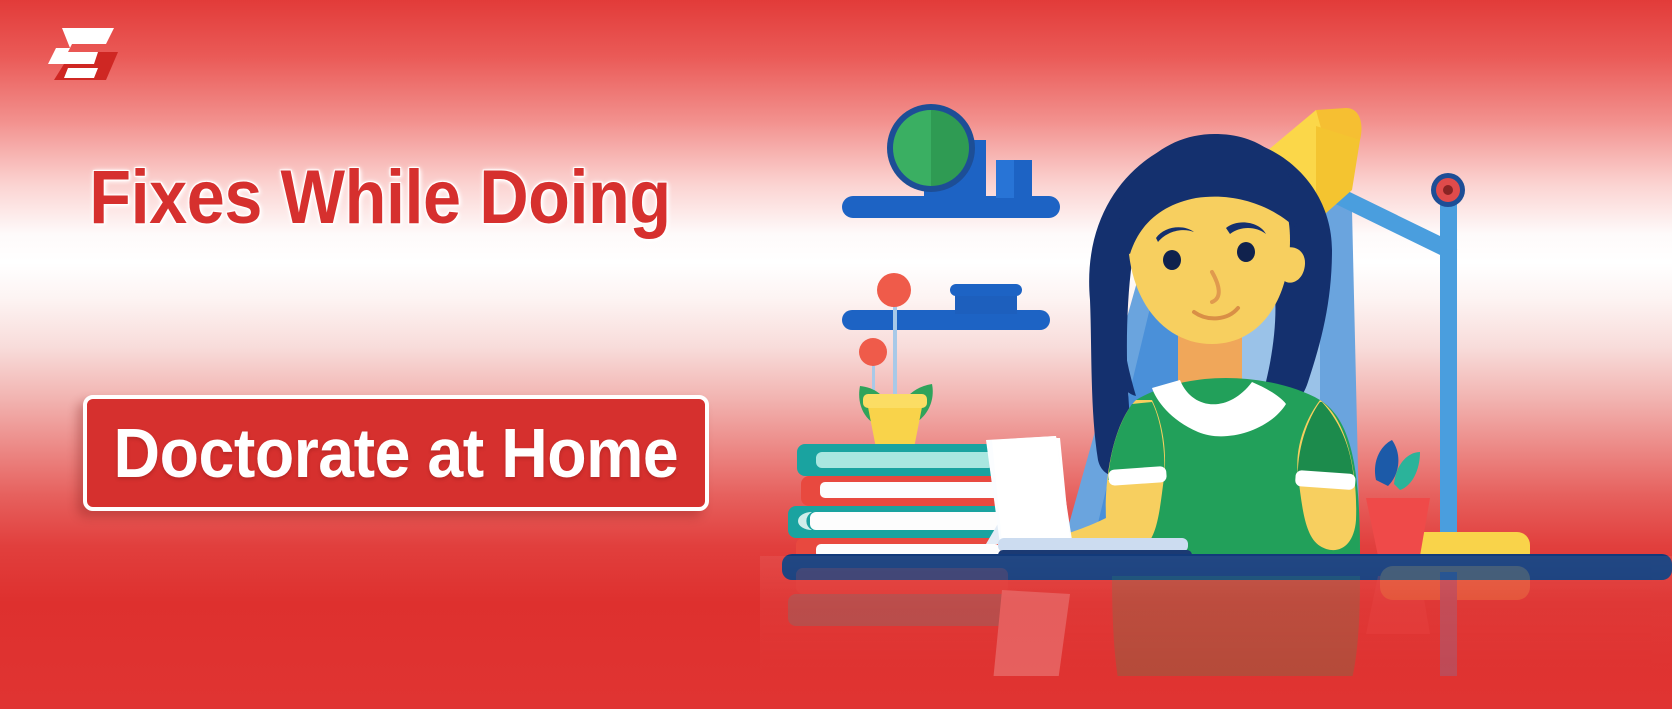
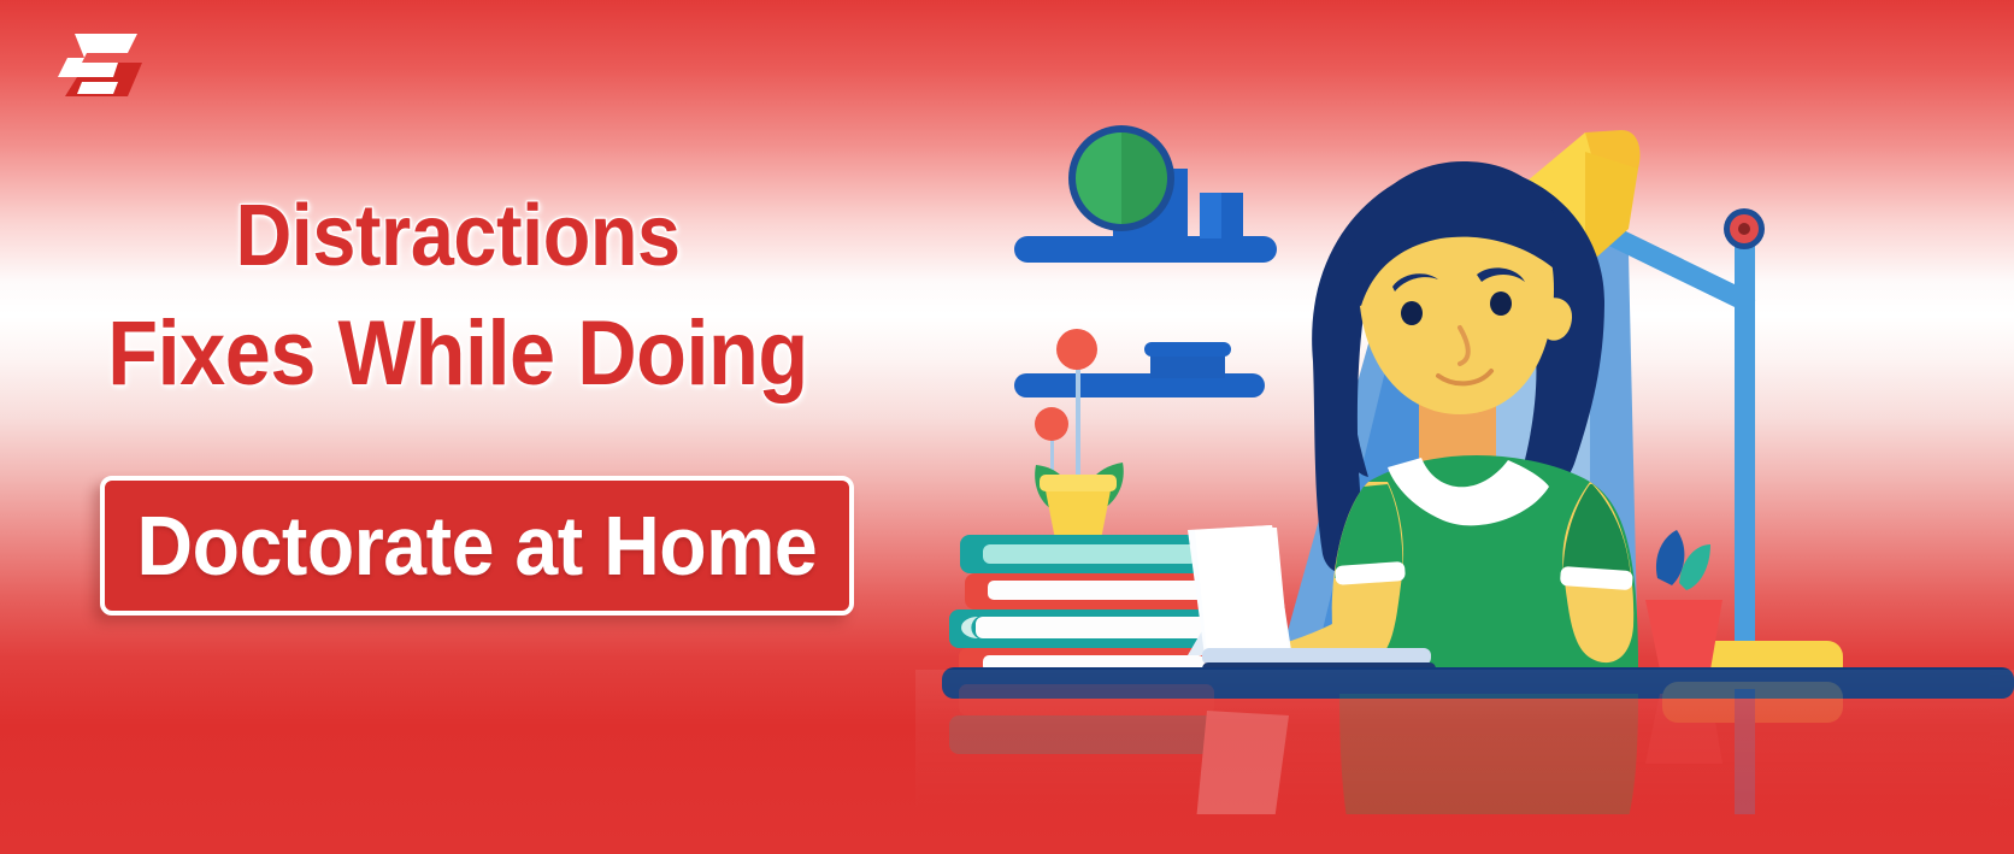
+ Distractions
  Fixes While Doing
  Doctorate at Home
